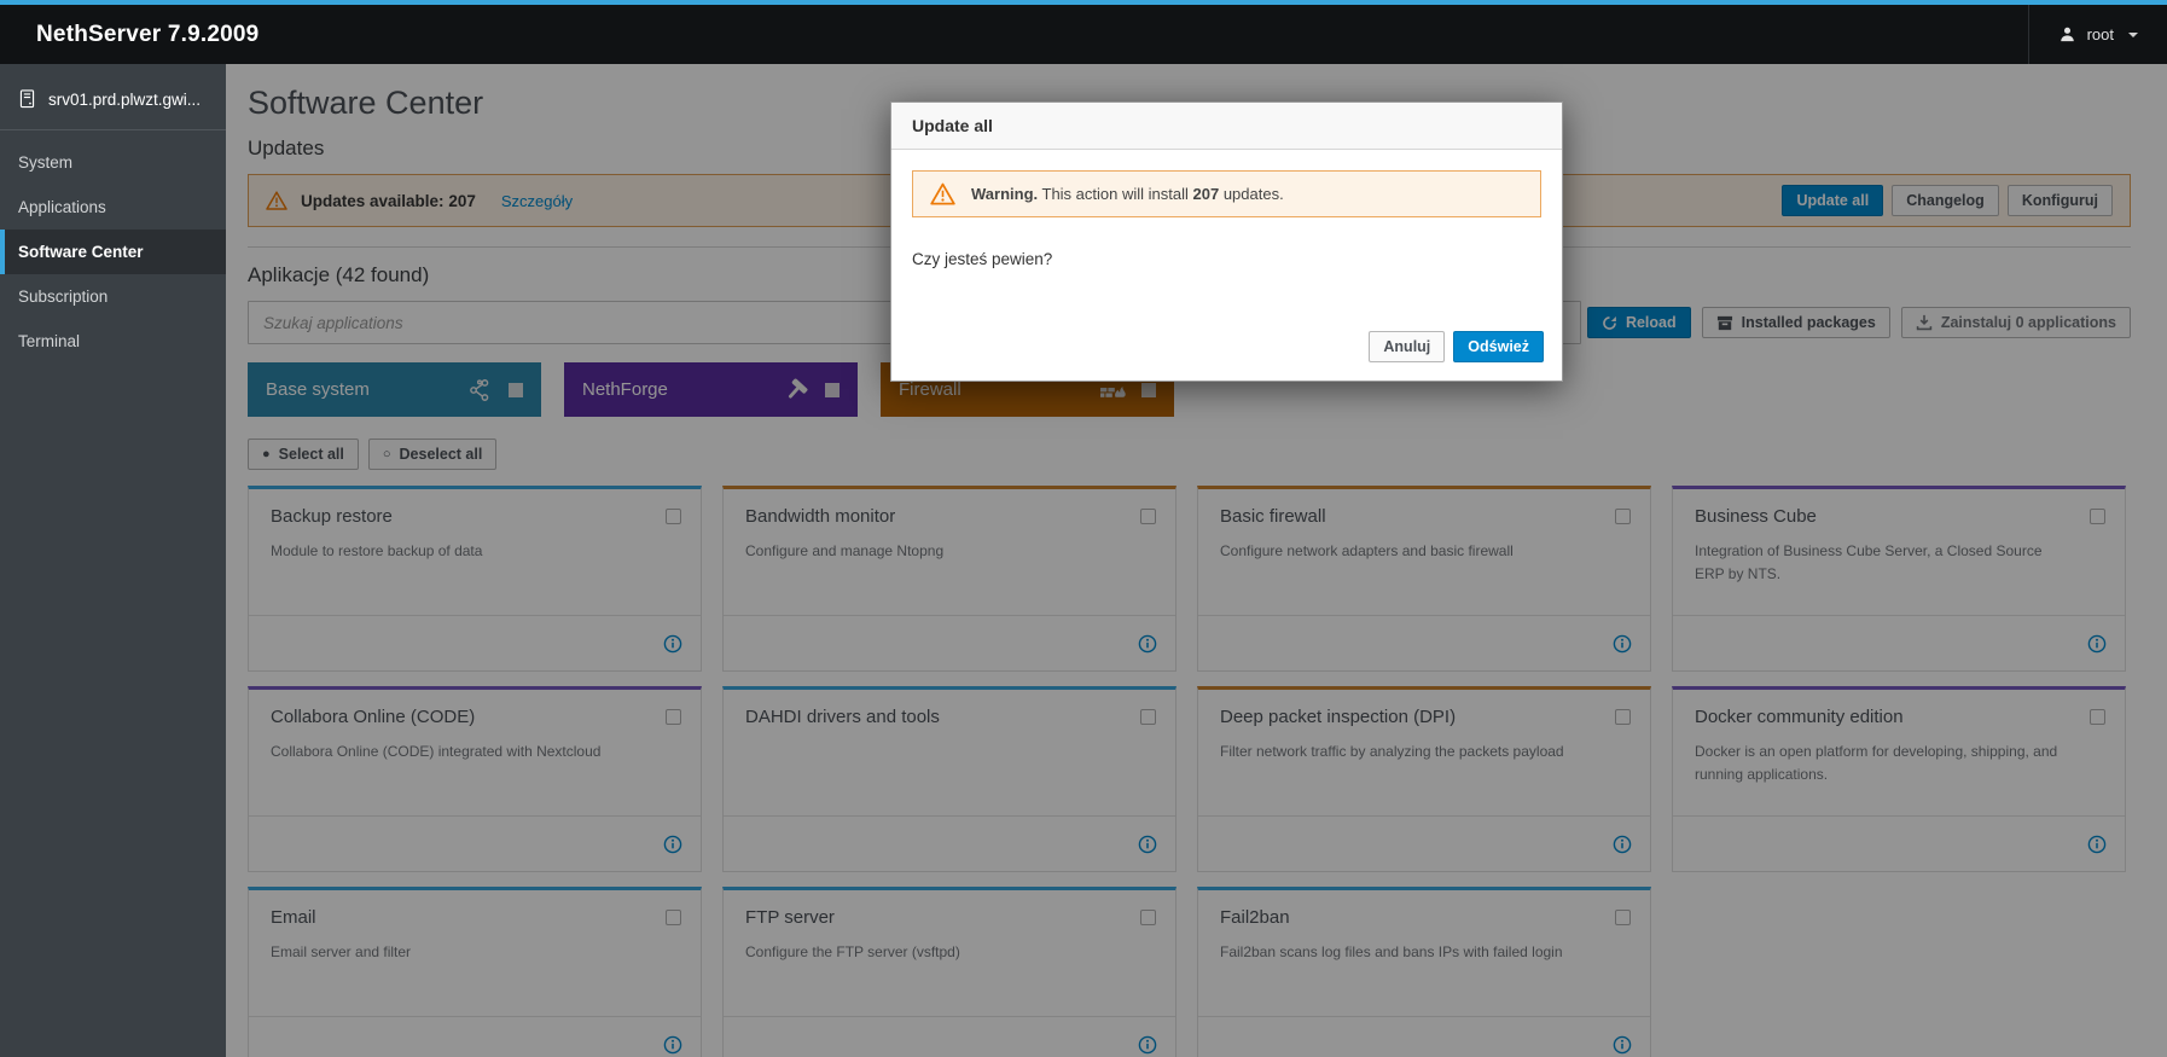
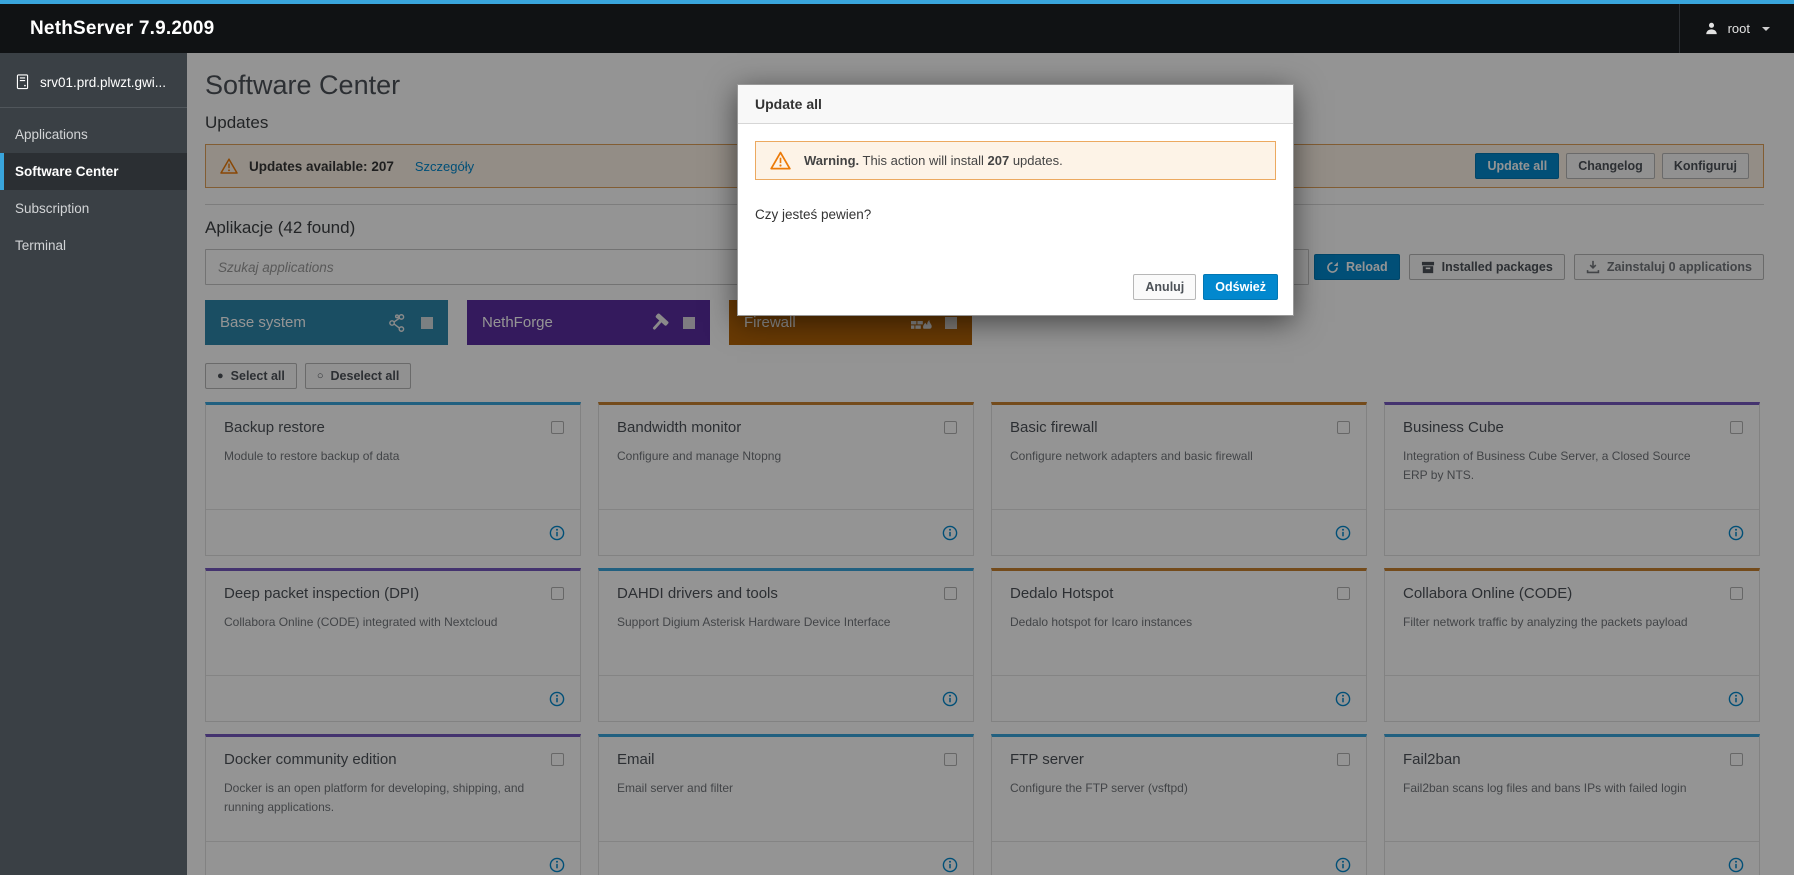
  NethServer 7.9.2009
  root
  srv01.prd.plwzt.gwi...
- System
  Applications
  Software Center
  Subscription
  Terminal
  Software Center
  Updates
  Updates available: 207
  Szczegóły
  Update all
  Changelog
  Konfiguruj
  Aplikacje (42 found)
  Szukaj applications
  Reload
  Installed packages
  Zainstaluj 0 applications
  Base system
  NethForge
  Firewall
  ●
  Select all
  ○
  Deselect all
  Backup restore
  Module to restore backup of data
  Bandwidth monitor
  Configure and manage Ntopng
  Basic firewall
  Configure network adapters and basic firewall
  Business Cube
  Integration of Business Cube Server, a Closed Source ERP by NTS.
- Collabora Online (CODE)
+ Deep packet inspection (DPI)
  Collabora Online (CODE) integrated with Nextcloud
  DAHDI drivers and tools
+ Support Digium Asterisk Hardware Device Interface
+ Dedalo Hotspot
+ Dedalo hotspot for Icaro instances
- Deep packet inspection (DPI)
+ Collabora Online (CODE)
  Filter network traffic by analyzing the packets payload
  Docker community edition
  Docker is an open platform for developing, shipping, and running applications.
  Email
  Email server and filter
  FTP server
  Configure the FTP server (vsftpd)
  Fail2ban
  Fail2ban scans log files and bans IPs with failed login
  Update all
  Warning. This action will install 207 updates.
  Czy jesteś pewien?
  Anuluj
  Odśwież
